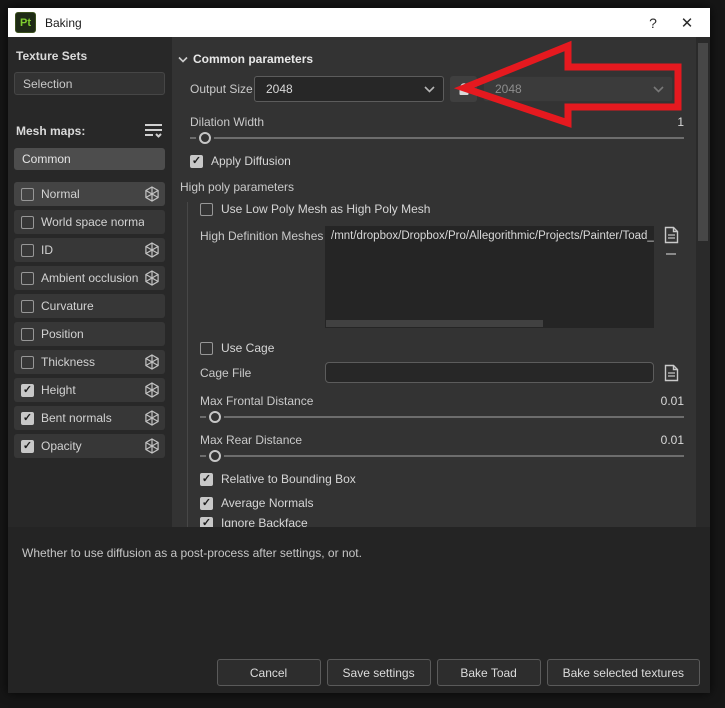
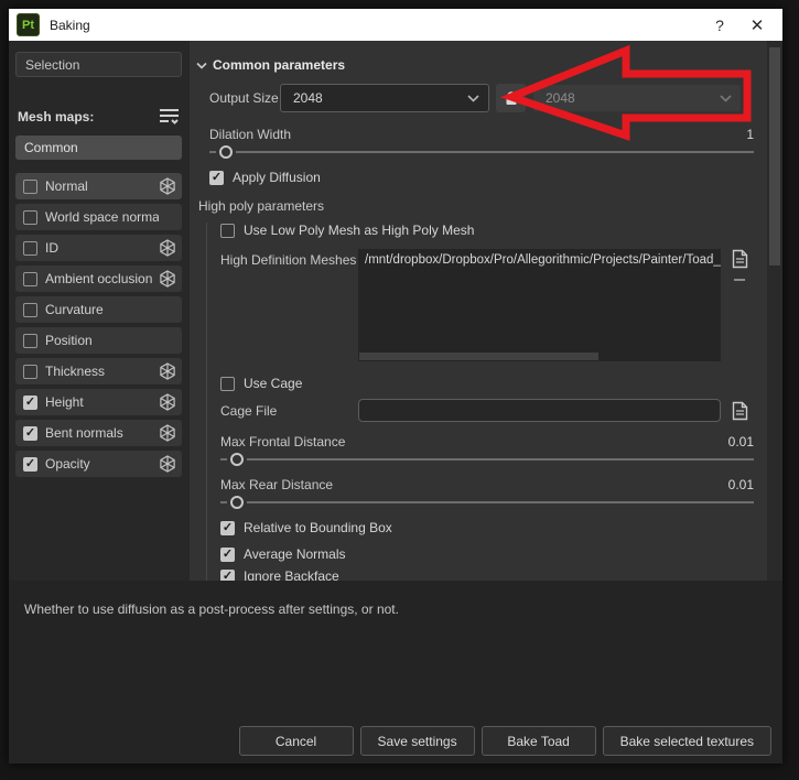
  Pt
  Baking
  ?
  ✕
- Texture Sets
  Selection
  Mesh maps:
  Common
  Normal
  World space norma
  ID
  Ambient occlusion
  Curvature
  Position
  Thickness
  ✓
  Height
  ✓
  Bent normals
  ✓
  Opacity
  Common parameters
  Output Size
  2048
  2048
  Dilation Width
  1
  ✓
  Apply Diffusion
  High poly parameters
  Use Low Poly Mesh as High Poly Mesh
  High Definition Meshes
  /mnt/dropbox/Dropbox/Pro/Allegorithmic/Projects/Painter/Toad_
  Use Cage
  Cage File
  Max Frontal Distance
  0.01
  Max Rear Distance
  0.01
  ✓
  Relative to Bounding Box
  ✓
  Average Normals
  ✓
  Ignore Backface
  Whether to use diffusion as a post-process after settings, or not.
  Cancel
  Save settings
  Bake Toad
  Bake selected textures
